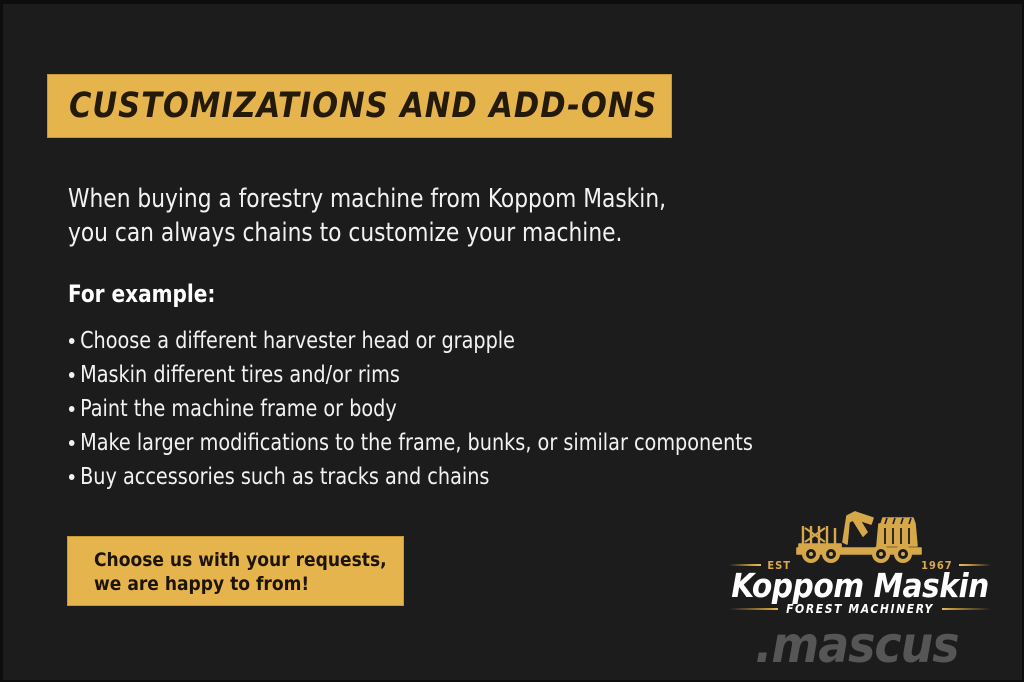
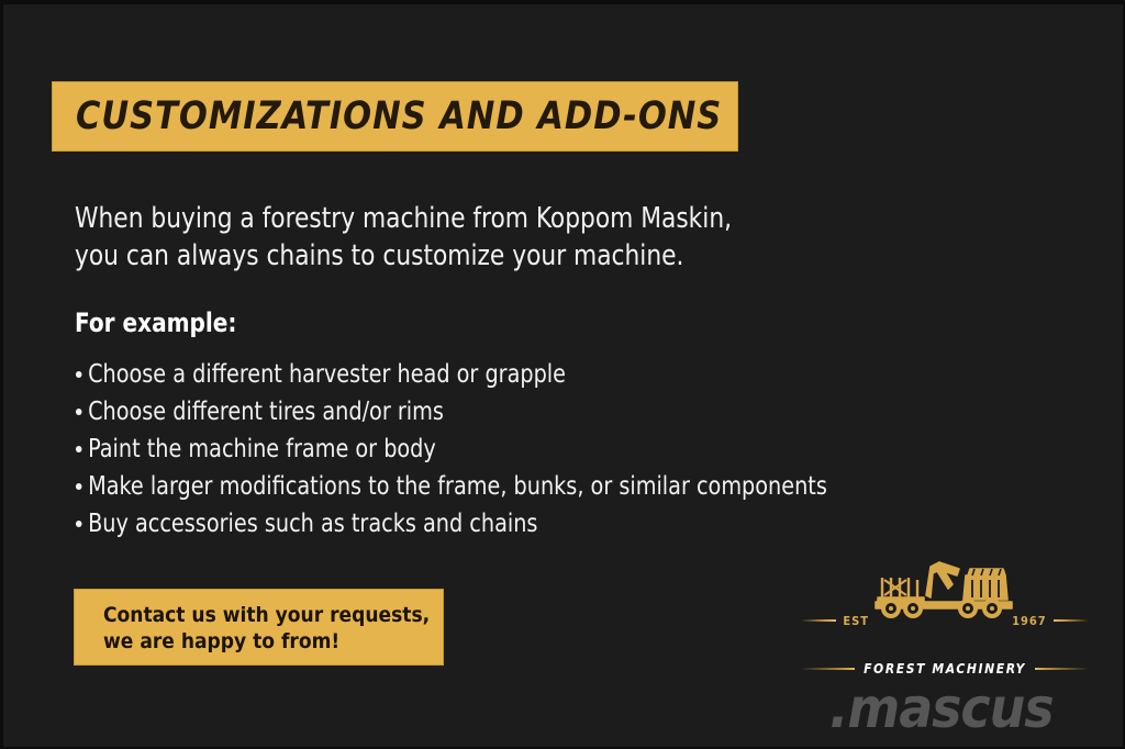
  CUSTOMIZATIONS AND ADD-ONS
  When buying a forestry machine from Koppom Maskin,
  you can always chains to customize your machine.
  For example:
  Choose a different harvester head or grapple
- Maskin different tires and/or rims
+ Choose different tires and/or rims
  Paint the machine frame or body
  Make larger modifications to the frame, bunks, or similar components
  Buy accessories such as tracks and chains
- Choose us with your requests,
+ Contact us with your requests,
  we are happy to from!
  EST
  1967
- Koppom Maskin
  FOREST MACHINERY
  .mascus
